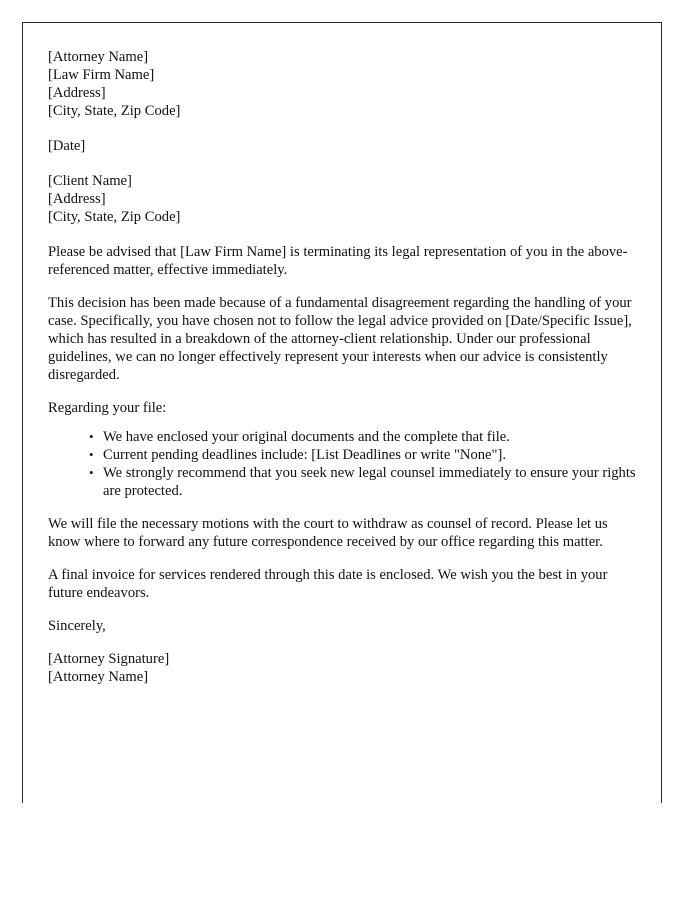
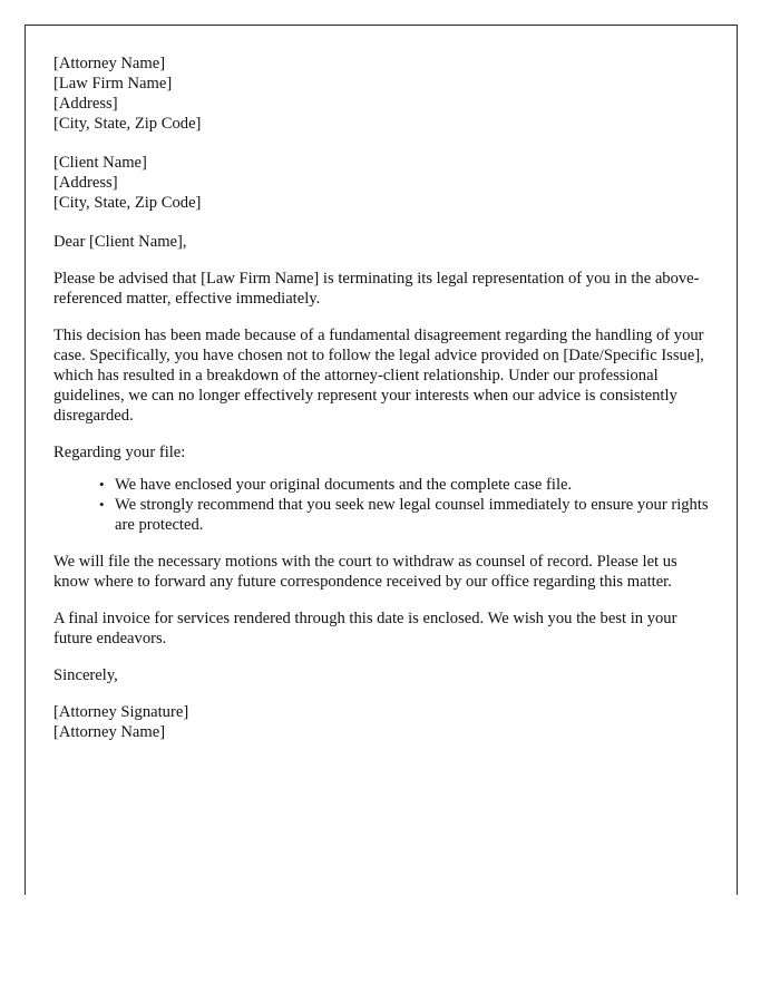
  [Attorney Name]
  [Law Firm Name]
  [Address]
  [City, State, Zip Code]
- [Date]
  [Client Name]
  [Address]
  [City, State, Zip Code]
+ Dear [Client Name],
  Please be advised that [Law Firm Name] is terminating its legal representation of you in the above-referenced matter, effective immediately.
  This decision has been made because of a fundamental disagreement regarding the handling of your case. Specifically, you have chosen not to follow the legal advice provided on [Date/Specific Issue], which has resulted in a breakdown of the attorney-client relationship. Under our professional guidelines, we can no longer effectively represent your interests when our advice is consistently disregarded.
  Regarding your file:
- We have enclosed your original documents and the complete that file.
+ We have enclosed your original documents and the complete case file.
- Current pending deadlines include: [List Deadlines or write "None"].
  We strongly recommend that you seek new legal counsel immediately to ensure your rights are protected.
  We will file the necessary motions with the court to withdraw as counsel of record. Please let us know where to forward any future correspondence received by our office regarding this matter.
  A final invoice for services rendered through this date is enclosed. We wish you the best in your future endeavors.
  Sincerely,
  [Attorney Signature]
  [Attorney Name]
